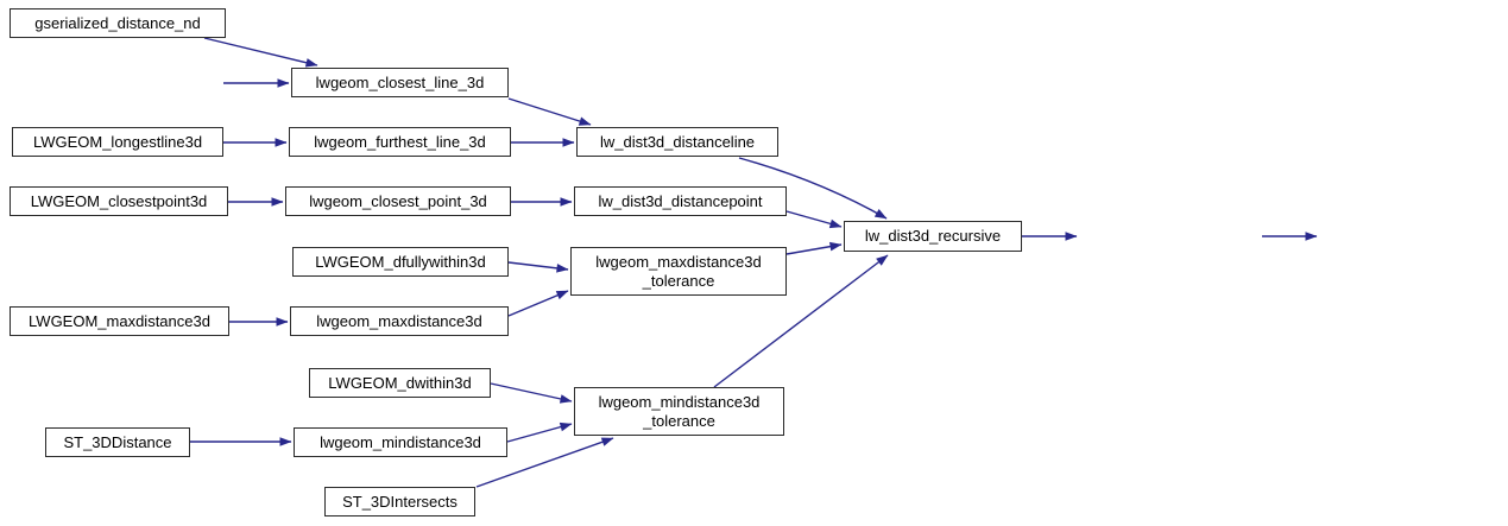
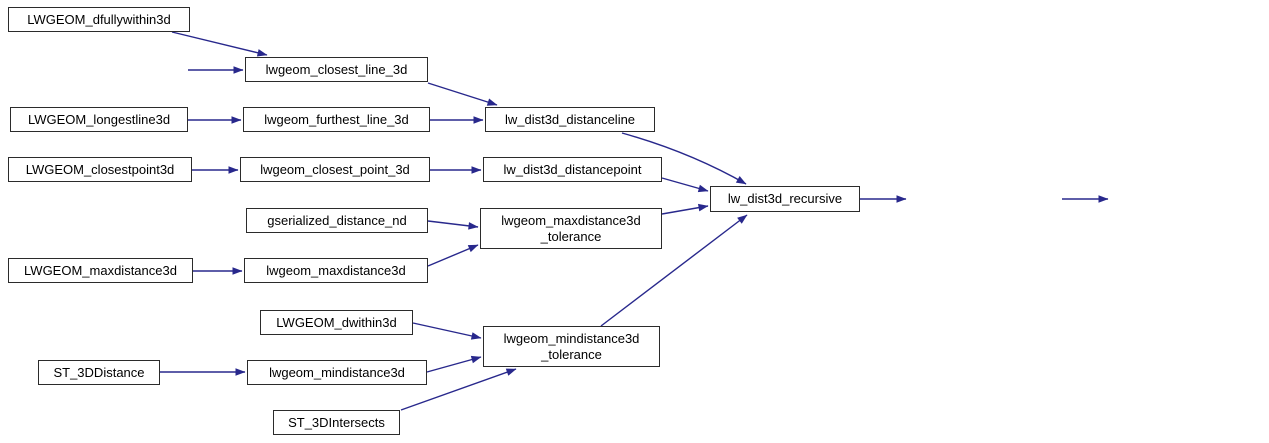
- gserialized_distance_nd
+ LWGEOM_dfullywithin3d
  lwgeom_closest_line_3d
  LWGEOM_longestline3d
  lwgeom_furthest_line_3d
  lw_dist3d_distanceline
  LWGEOM_closestpoint3d
  lwgeom_closest_point_3d
  lw_dist3d_distancepoint
- LWGEOM_dfullywithin3d
+ gserialized_distance_nd
  lwgeom_maxdistance3d
  _tolerance
  LWGEOM_maxdistance3d
  lwgeom_maxdistance3d
  LWGEOM_dwithin3d
  lwgeom_mindistance3d
  _tolerance
  ST_3DDistance
  lwgeom_mindistance3d
  ST_3DIntersects
  lw_dist3d_recursive
